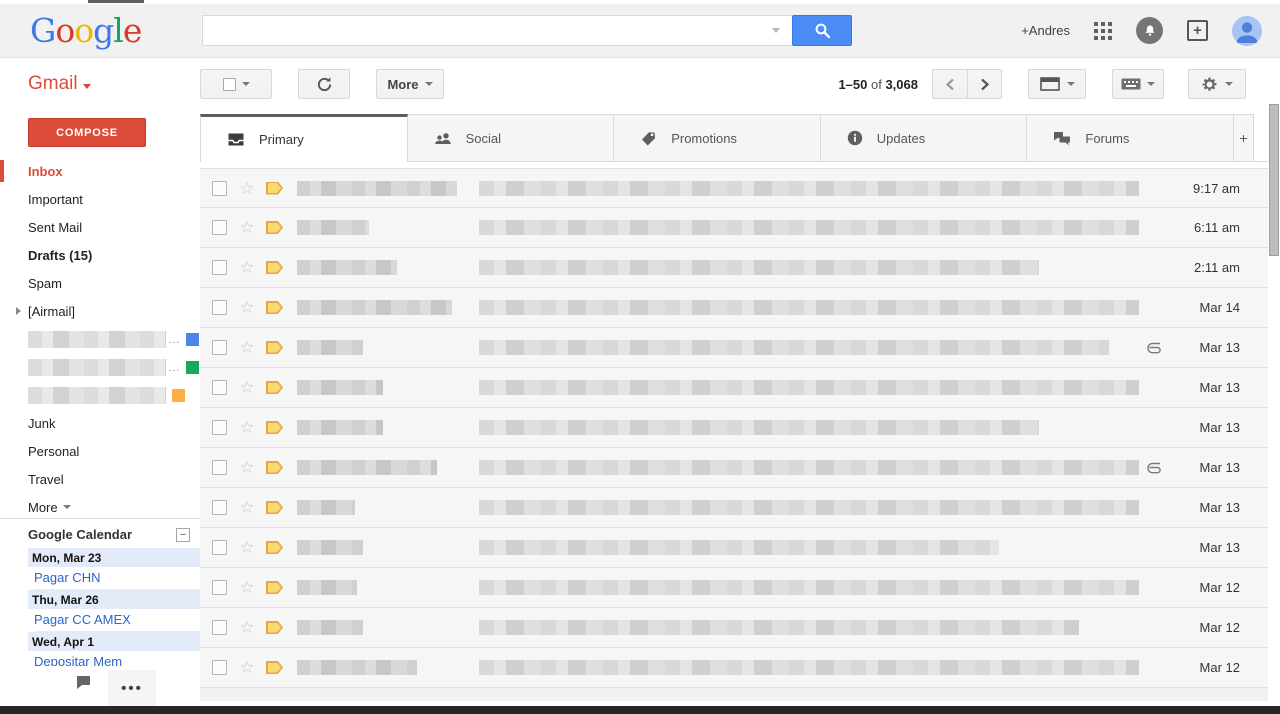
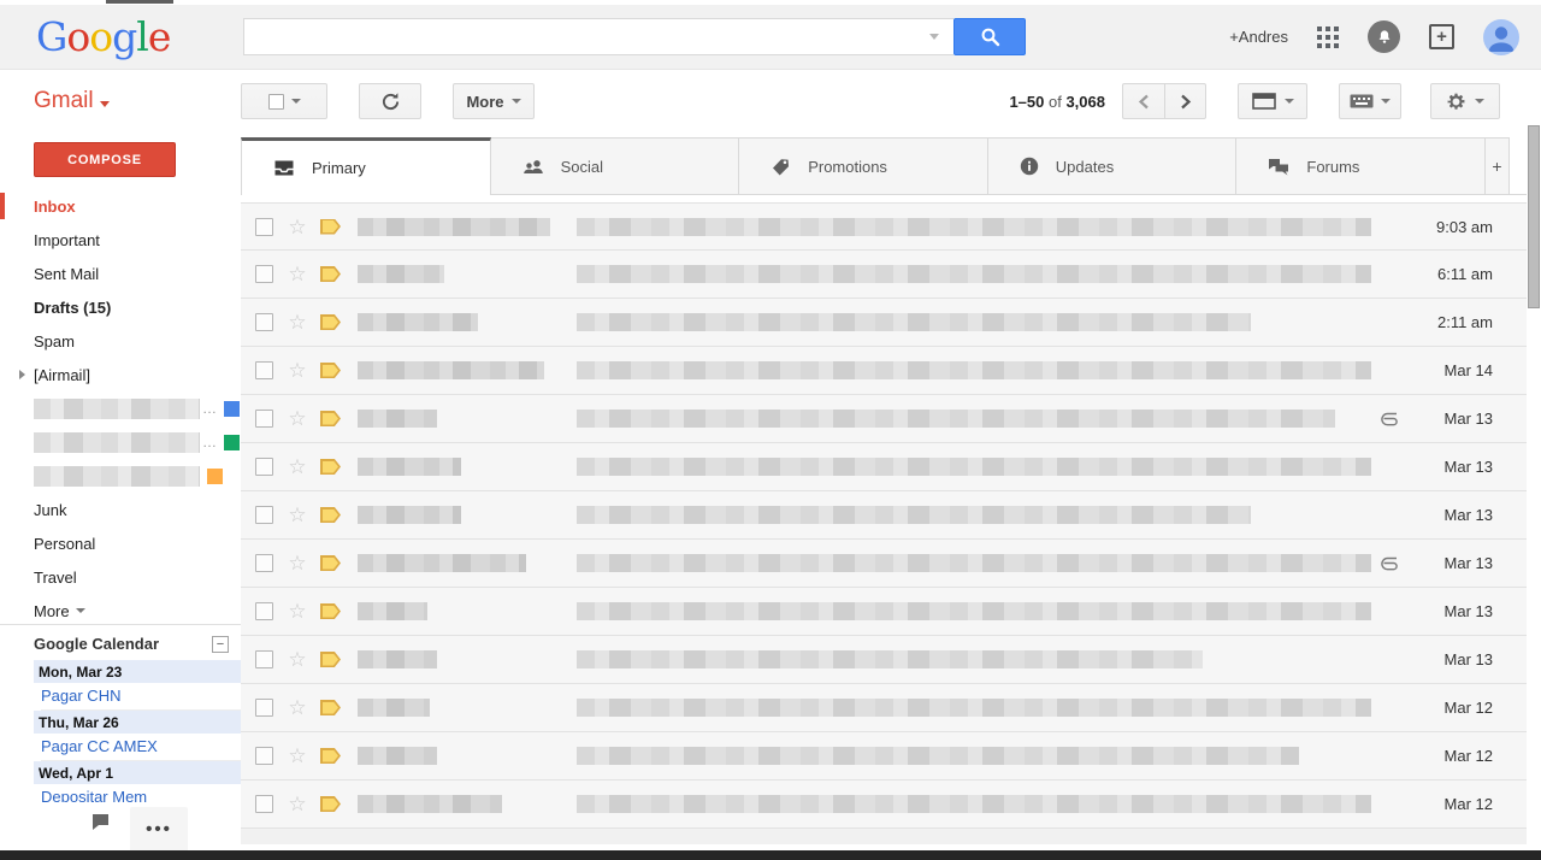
  Google
  +Andres
  +
  Gmail
  More
  1–50 of 3,068
  COMPOSE
  Inbox
  Important
  Sent Mail
  Drafts (15)
  Spam
  [Airmail]
  …
  …
  Junk
  Personal
  Travel
  More
  Google Calendar
  −
  Mon, Mar 23
  Pagar CHN
  Thu, Mar 26
  Pagar CC AMEX
  Wed, Apr 1
  Depositar Mem
  •••
  Primary
  Social
  Promotions
  Updates
  Forums
  +
  ☆
- 9:17 am
+ 9:03 am
  ☆
  6:11 am
  ☆
  2:11 am
  ☆
  Mar 14
  ☆
  Mar 13
  ☆
  Mar 13
  ☆
  Mar 13
  ☆
  Mar 13
  ☆
  Mar 13
  ☆
  Mar 13
  ☆
  Mar 12
  ☆
  Mar 12
  ☆
  Mar 12
